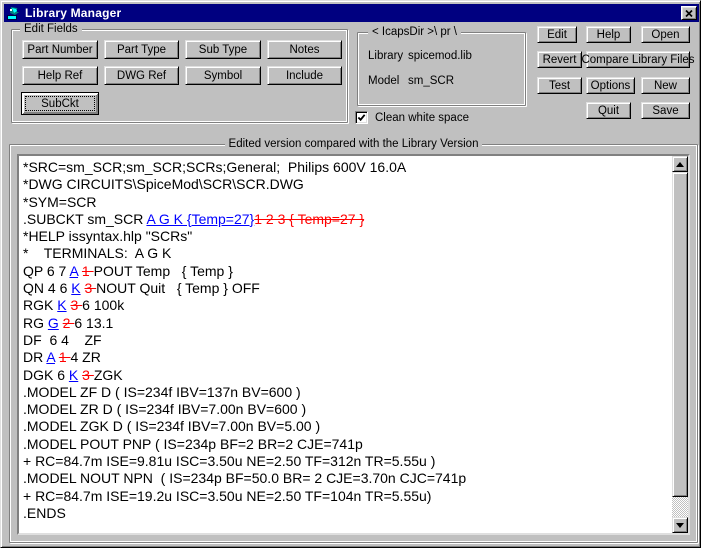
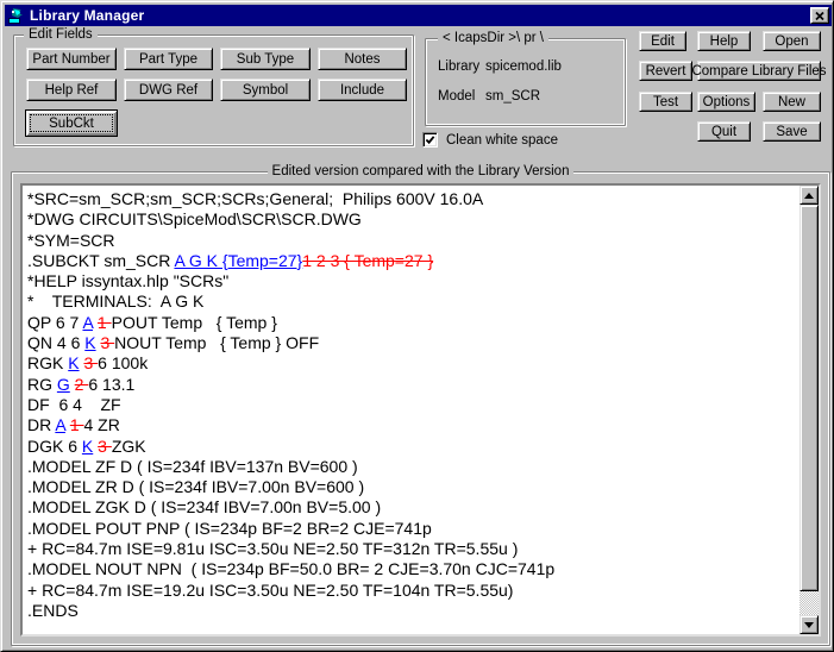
  Library Manager
  Edit Fields
  Part Number
  Part Type
  Sub Type
  Notes
  Help Ref
  DWG Ref
  Symbol
  Include
  SubCkt
  < IcapsDir >\ pr \
  Library
  spicemod.lib
  Model
  sm_SCR
  Clean white space
  Edit
  Help
  Open
  Revert
  Compare Library Files
  Test
  Options
  New
  Quit
  Save
  Edited version compared with the Library Version
  *SRC=sm_SCR;sm_SCR;SCRs;General; Philips 600V 16.0A
  *DWG CIRCUITS\SpiceMod\SCR\SCR.DWG
  *SYM=SCR
  .SUBCKT sm_SCR A G K {Temp=27}1 2 3 { Temp=27 }
  *HELP issyntax.hlp "SCRs"
  * TERMINALS: A G K
  QP 6 7 A 1 POUT Temp { Temp }
- QN 4 6 K 3 NOUT Quit { Temp } OFF
+ QN 4 6 K 3 NOUT Temp { Temp } OFF
  RGK K 3 6 100k
  RG G 2 6 13.1
  DF 6 4 ZF
  DR A 1 4 ZR
  DGK 6 K 3 ZGK
  .MODEL ZF D ( IS=234f IBV=137n BV=600 )
  .MODEL ZR D ( IS=234f IBV=7.00n BV=600 )
  .MODEL ZGK D ( IS=234f IBV=7.00n BV=5.00 )
  .MODEL POUT PNP ( IS=234p BF=2 BR=2 CJE=741p
  + RC=84.7m ISE=9.81u ISC=3.50u NE=2.50 TF=312n TR=5.55u )
  .MODEL NOUT NPN ( IS=234p BF=50.0 BR= 2 CJE=3.70n CJC=741p
  + RC=84.7m ISE=19.2u ISC=3.50u NE=2.50 TF=104n TR=5.55u)
  .ENDS
